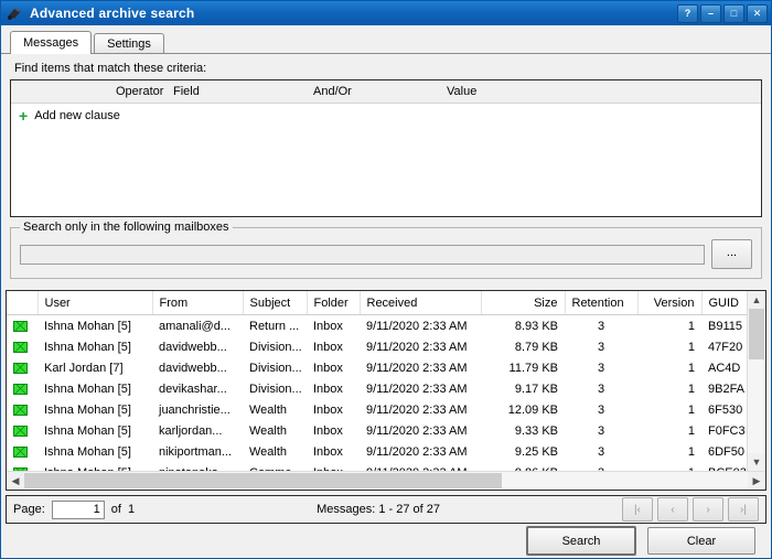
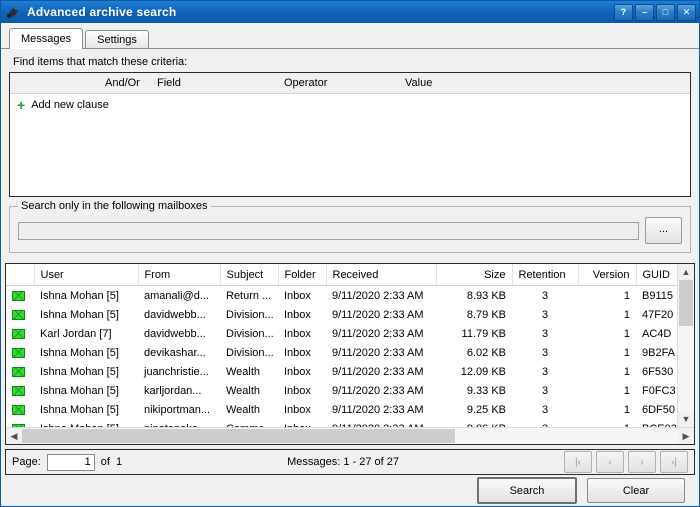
  Advanced archive search
  ?
  –
  □
  ✕
  Messages
  Settings
  Find items that match these criteria:
- Operator
+ And/Or
  Field
- And/Or
+ Operator
  Value
  +
  Add new clause
  Search only in the following mailboxes
  ...
  	User	From	Subject	Folder	Received	Size	Retention	Version	GUID
  	Ishna Mohan [5]	amanali@d...	Return ...	Inbox	9/11/2020 2:33 AM	8.93 KB	3	1	B9115
  	Ishna Mohan [5]	davidwebb...	Division...	Inbox	9/11/2020 2:33 AM	8.79 KB	3	1	47F20
  	Karl Jordan [7]	davidwebb...	Division...	Inbox	9/11/2020 2:33 AM	11.79 KB	3	1	AC4D
- 	Ishna Mohan [5]	devikashar...	Division...	Inbox	9/11/2020 2:33 AM	9.17 KB	3	1	9B2FA
+ 	Ishna Mohan [5]	devikashar...	Division...	Inbox	9/11/2020 2:33 AM	6.02 KB	3	1	9B2FA
  	Ishna Mohan [5]	juanchristie...	Wealth	Inbox	9/11/2020 2:33 AM	12.09 KB	3	1	6F530
  	Ishna Mohan [5]	karljordan...	Wealth	Inbox	9/11/2020 2:33 AM	9.33 KB	3	1	F0FC3
  	Ishna Mohan [5]	nikiportman...	Wealth	Inbox	9/11/2020 2:33 AM	9.25 KB	3	1	6DF50
  ▲
  ▼
  ◀
  ▶
  Page:
  1
  of
  1
  Messages: 1 - 27 of 27
  |‹
  ‹
  ›
  ›|
  Search
  Clear
